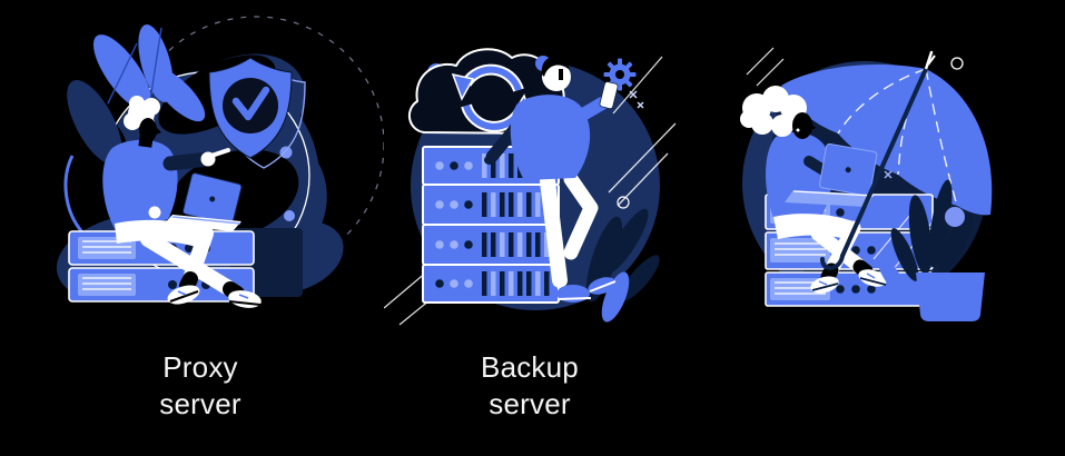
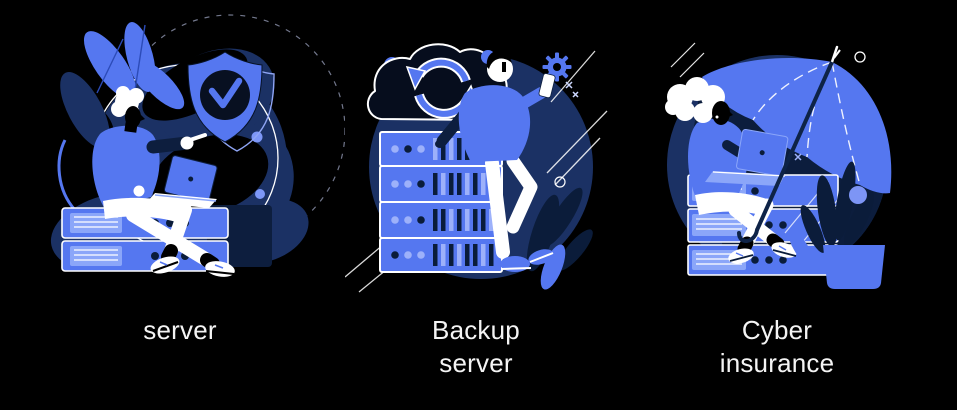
- Proxy
  server
  Backup
  server
+ Cyber
+ insurance
